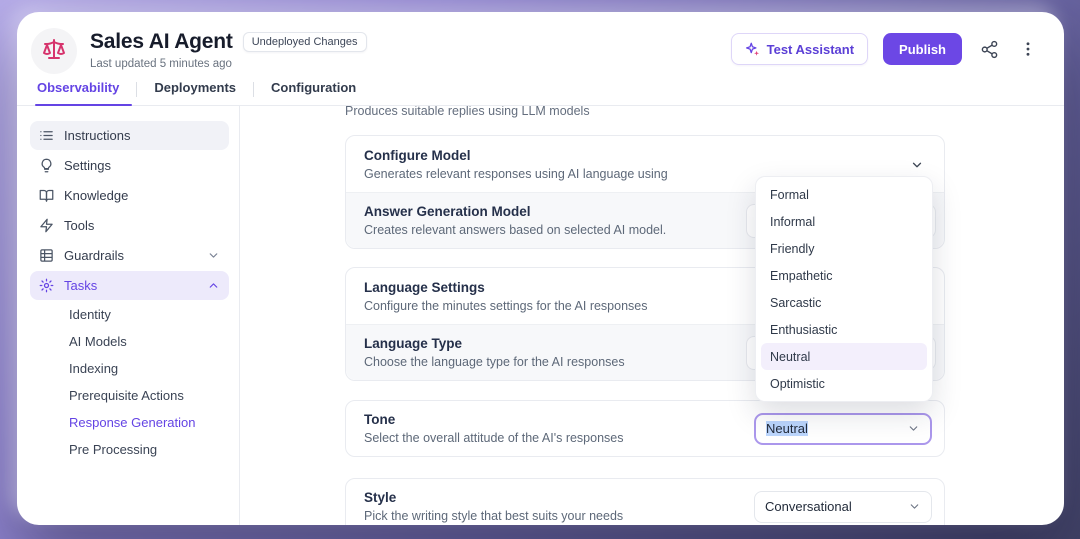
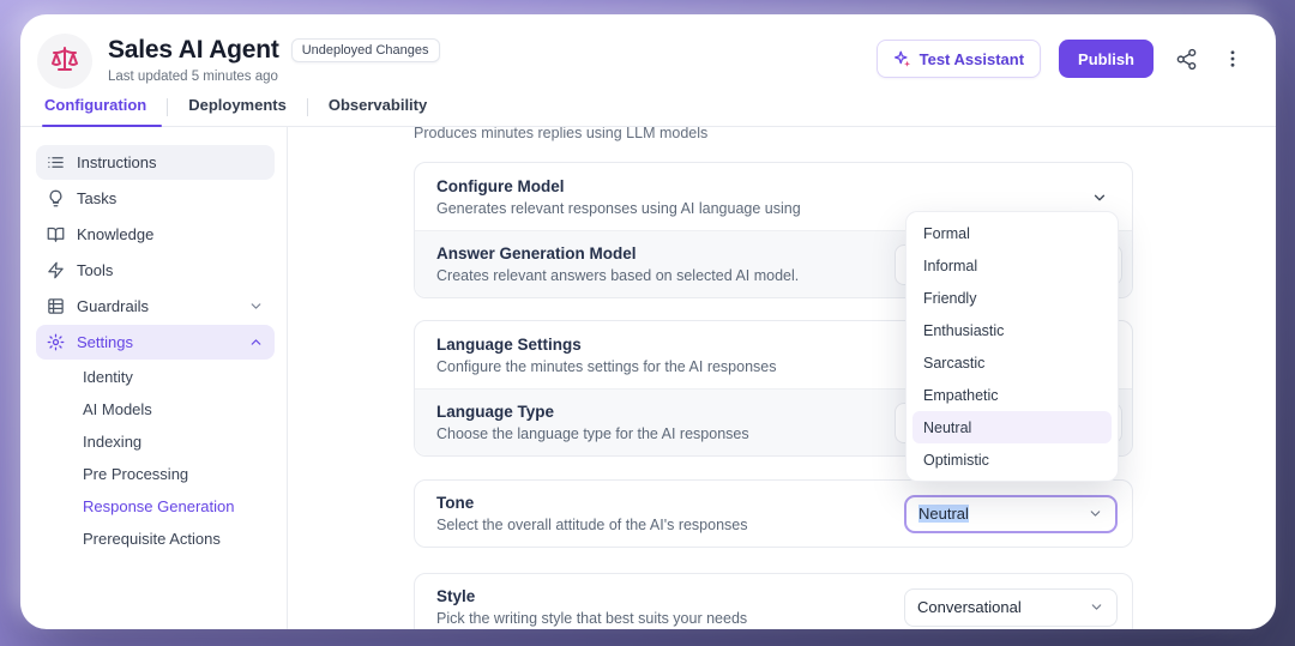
  Sales AI Agent
  Undeployed Changes
  Last updated 5 minutes ago
  Test Assistant
  Publish
- Observability
+ Configuration
  Deployments
- Configuration
+ Observability
  Instructions
- Settings
+ Tasks
  Knowledge
  Tools
  Guardrails
- Tasks
+ Settings
  Identity
  AI Models
  Indexing
- Prerequisite Actions
+ Pre Processing
  Response Generation
- Pre Processing
+ Prerequisite Actions
- Produces suitable replies using LLM models
+ Produces minutes replies using LLM models
  Configure Model
  Generates relevant responses using AI language using
  Answer Generation Model
  Creates relevant answers based on selected AI model.
  Language Settings
  Configure the minutes settings for the AI responses
  Language Type
  Choose the language type for the AI responses
  Tone
  Select the overall attitude of the AI's responses
  Neutral
  Style
  Pick the writing style that best suits your needs
  Conversational
  Formal
  Informal
  Friendly
- Empathetic
+ Enthusiastic
  Sarcastic
- Enthusiastic
+ Empathetic
  Neutral
  Optimistic
